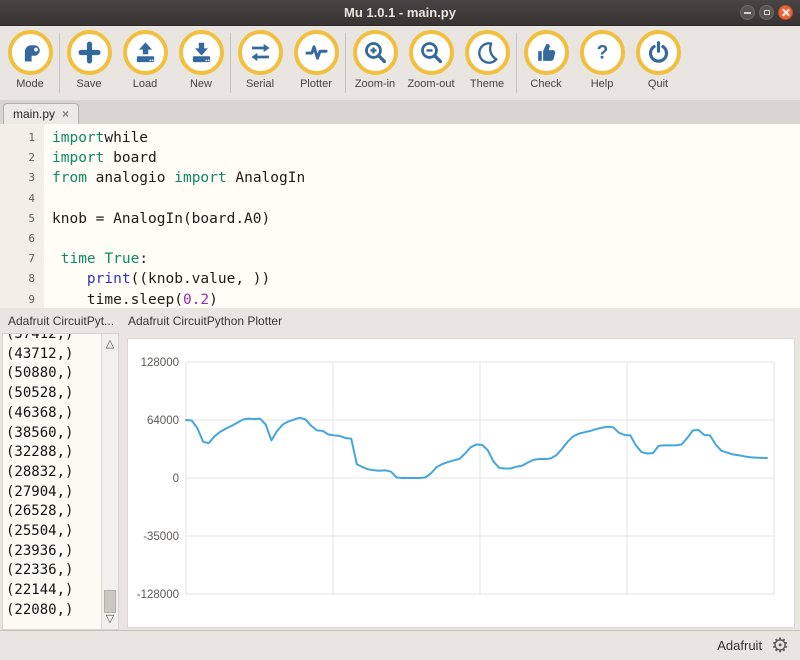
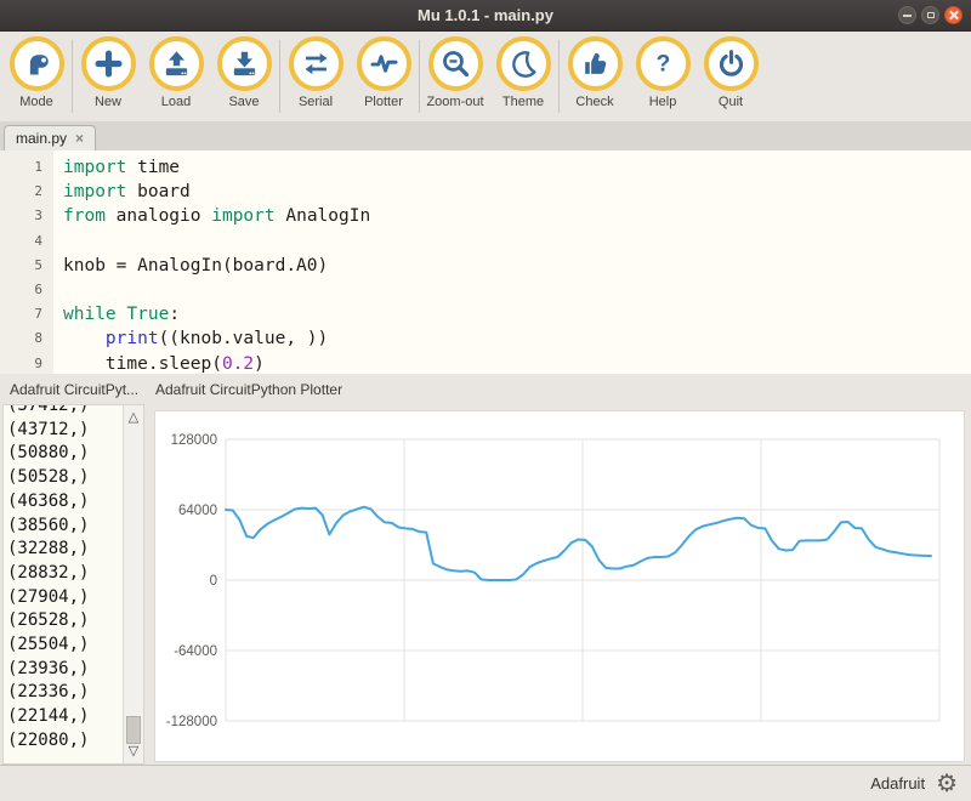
  Mu 1.0.1 - main.py
  Mode
- Save
+ New
  Load
- New
+ Save
  Serial
  Plotter
- Zoom-in
  Zoom-out
  Theme
  Check
  ?
  Help
  Quit
  main.py
  ×
  1
  2
  3
  4
  5
  6
  7
  8
  9
- importwhile
+ import time
  import board
  from analogio import AnalogIn
  knob = AnalogIn(board.A0)
- time True:
+ while True:
  print((knob.value, ))
  time.sleep(0.2)
  Adafruit CircuitPyt...
  Adafruit CircuitPython Plotter
  (37412,)
  (43712,)
  (50880,)
  (50528,)
  (46368,)
  (38560,)
  (32288,)
  (28832,)
  (27904,)
  (26528,)
  (25504,)
  (23936,)
  (22336,)
  (22144,)
  (22080,)
  △
  ▽
  128000
  64000
  0
- -35000
+ -64000
  -128000
  Adafruit
  ⚙
